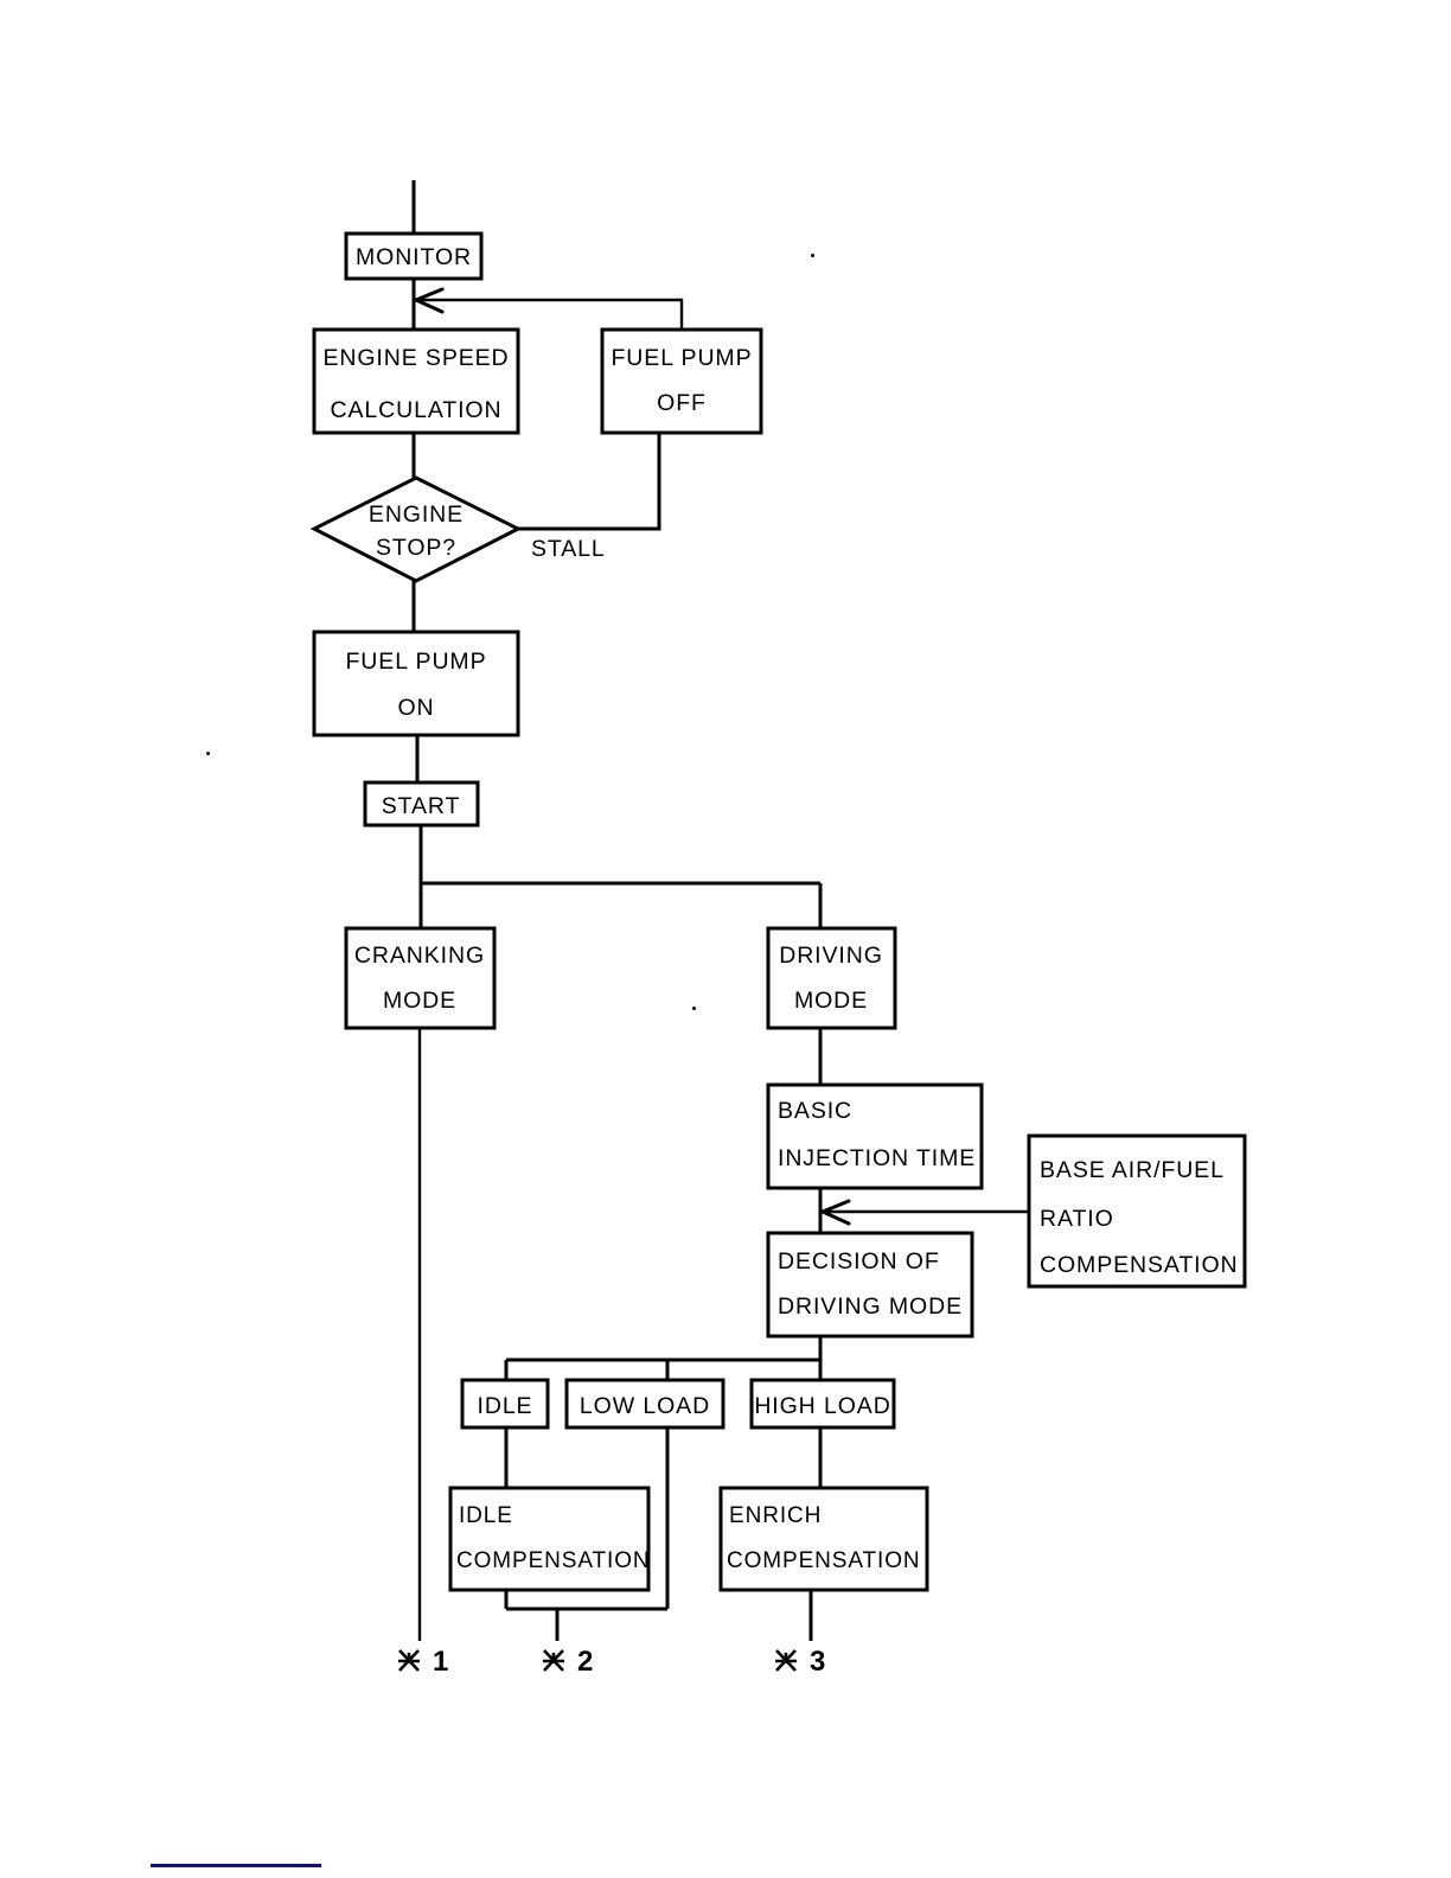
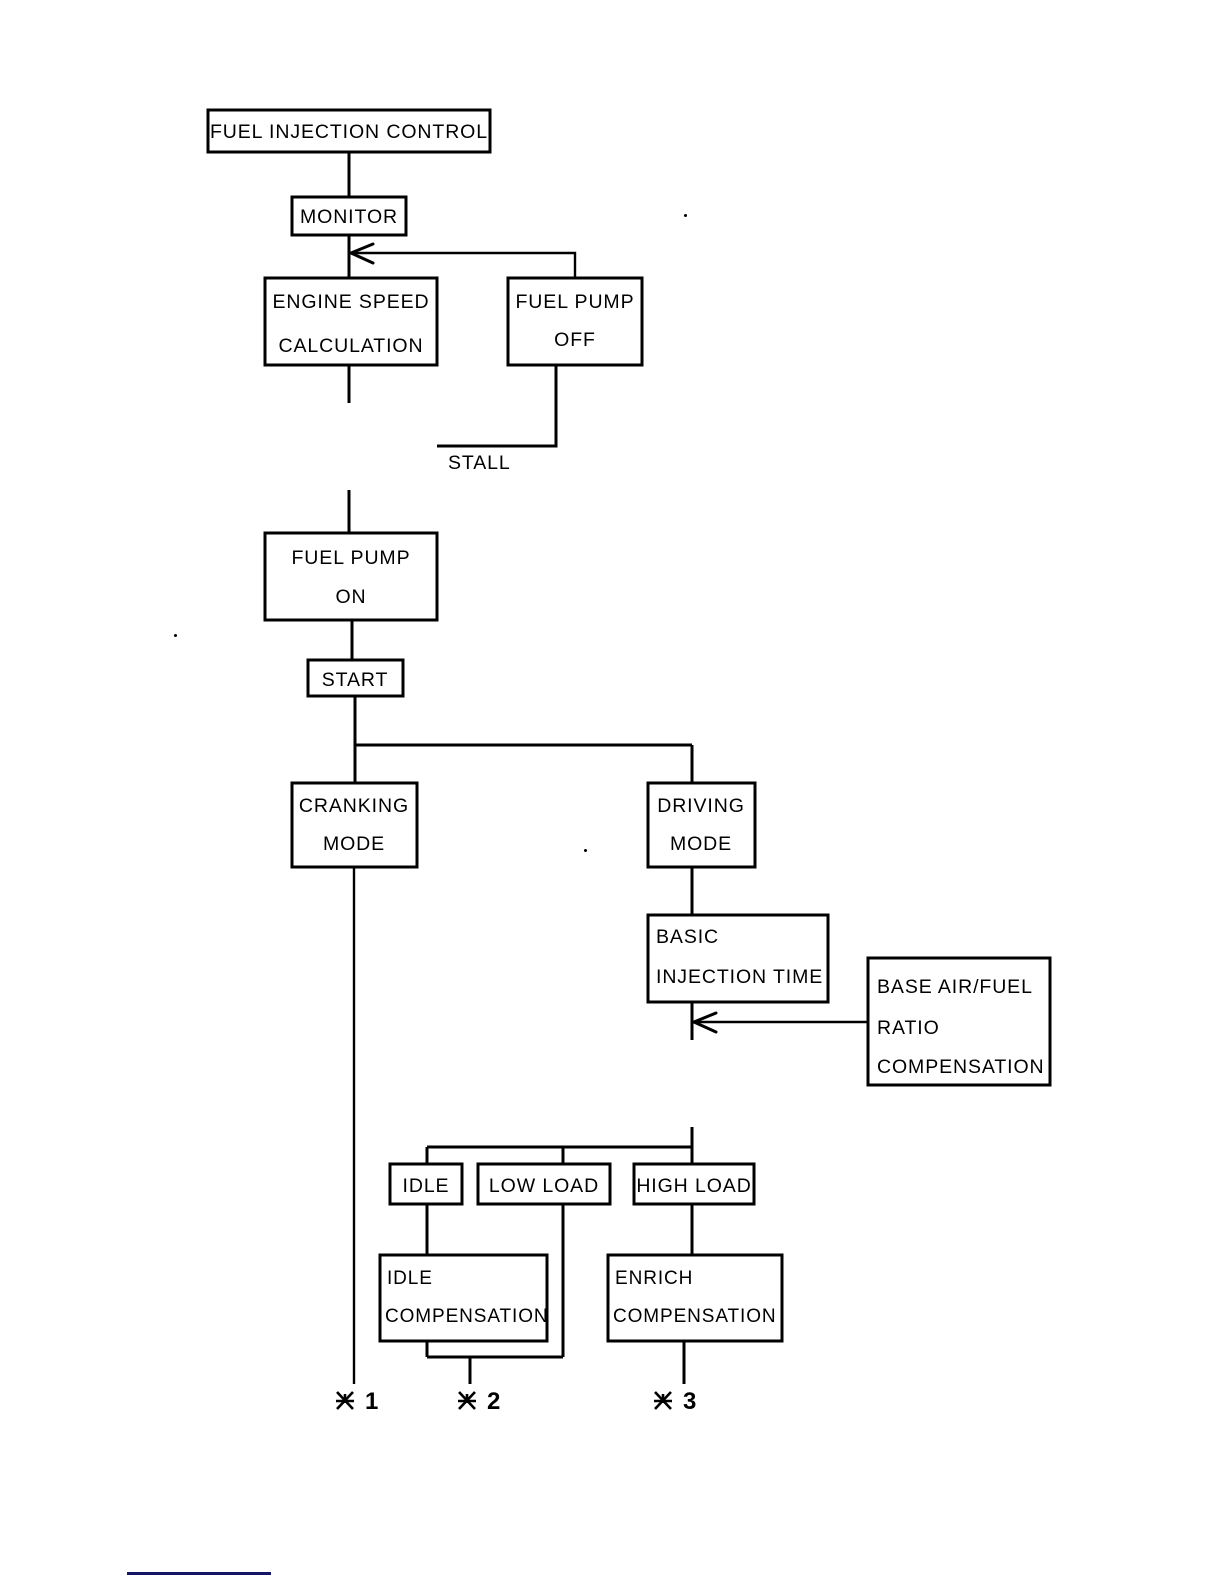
+ FUEL INJECTION CONTROL
  MONITOR
  ENGINE SPEED
  CALCULATION
  FUEL PUMP
  OFF
- ENGINE
- STOP?
  STALL
  FUEL PUMP
  ON
  START
  CRANKING
  MODE
  DRIVING
  MODE
  BASIC
  INJECTION TIME
  BASE AIR/FUEL
  RATIO
  COMPENSATION
- DECISION OF
- DRIVING MODE
  IDLE
  LOW LOAD
  HIGH LOAD
  IDLE
  COMPENSATION
  ENRICH
  COMPENSATION
  1
  2
  3
